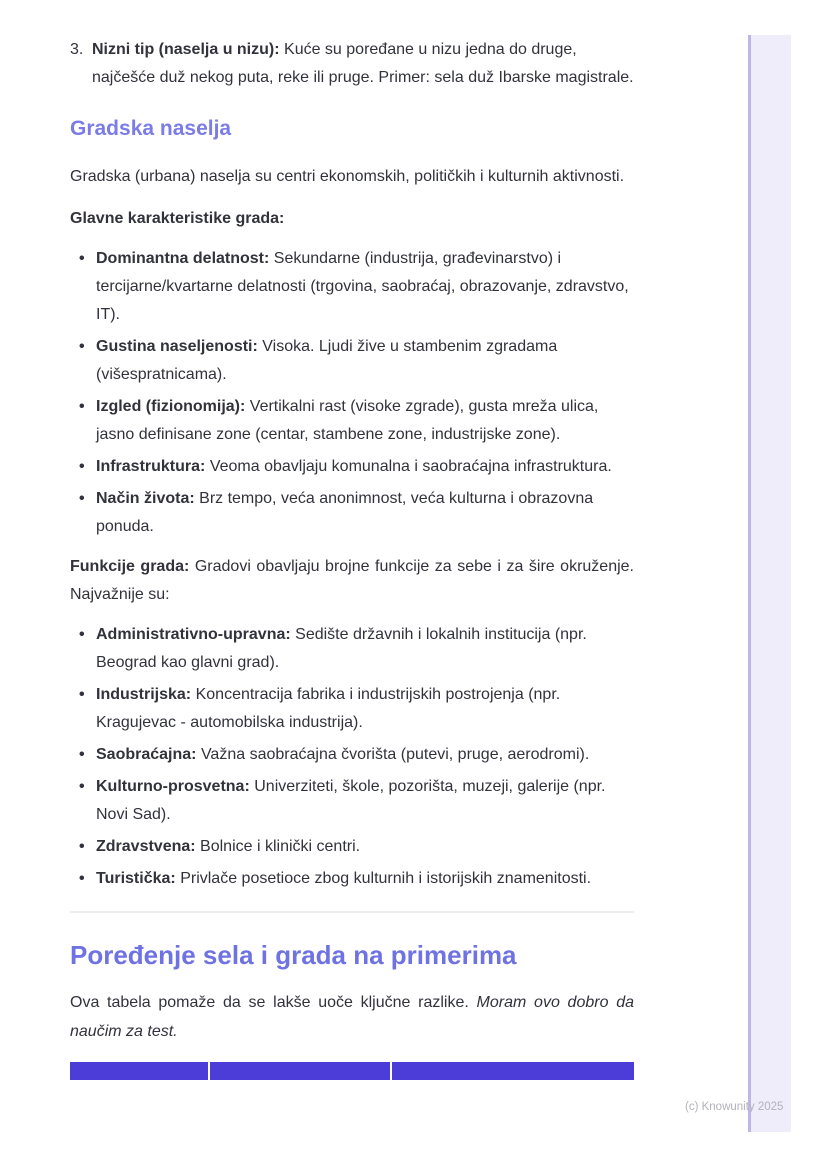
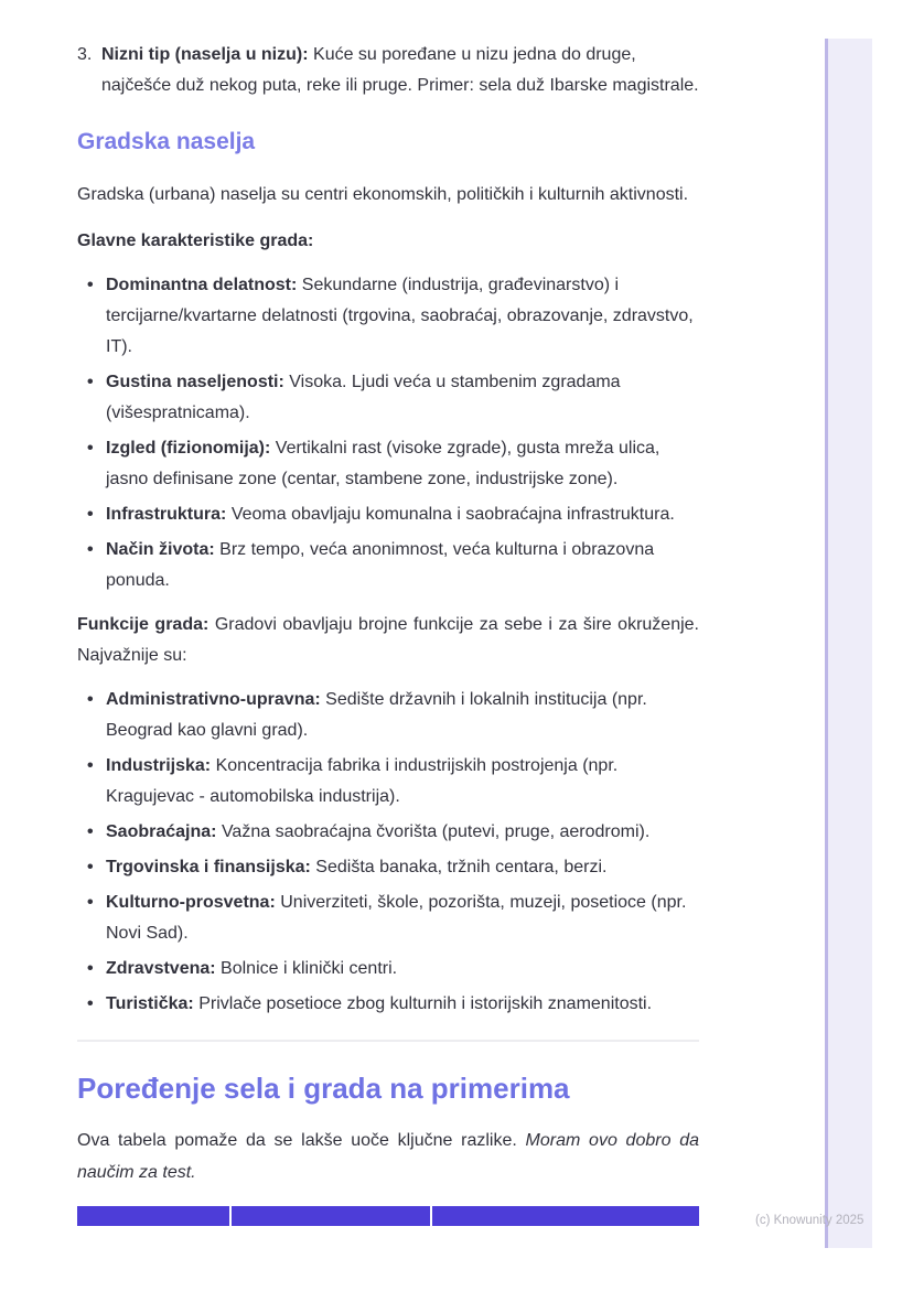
  (c) Knowunity 2025
  3.
  Nizni tip (naselja u nizu): Kuće su poređane u nizu jedna do druge, najčešće duž nekog puta, reke ili pruge. Primer: sela duž Ibarske magistrale.
  Gradska naselja
  Gradska (urbana) naselja su centri ekonomskih, političkih i kulturnih aktivnosti.
  Glavne karakteristike grada:
  Dominantna delatnost: Sekundarne (industrija, građevinarstvo) i tercijarne/kvartarne delatnosti (trgovina, saobraćaj, obrazovanje, zdravstvo, IT).
- Gustina naseljenosti: Visoka. Ljudi žive u stambenim zgradama (višespratnicama).
+ Gustina naseljenosti: Visoka. Ljudi veća u stambenim zgradama (višespratnicama).
  Izgled (fizionomija): Vertikalni rast (visoke zgrade), gusta mreža ulica, jasno definisane zone (centar, stambene zone, industrijske zone).
  Infrastruktura: Veoma obavljaju komunalna i saobraćajna infrastruktura.
  Način života: Brz tempo, veća anonimnost, veća kulturna i obrazovna ponuda.
  Funkcije grada: Gradovi obavljaju brojne funkcije za sebe i za šire okruženje. Najvažnije su:
  Administrativno-upravna: Sedište državnih i lokalnih institucija (npr. Beograd kao glavni grad).
  Industrijska: Koncentracija fabrika i industrijskih postrojenja (npr. Kragujevac - automobilska industrija).
  Saobraćajna: Važna saobraćajna čvorišta (putevi, pruge, aerodromi).
+ Trgovinska i finansijska: Sedišta banaka, tržnih centara, berzi.
- Kulturno-prosvetna: Univerziteti, škole, pozorišta, muzeji, galerije (npr. Novi Sad).
+ Kulturno-prosvetna: Univerziteti, škole, pozorišta, muzeji, posetioce (npr. Novi Sad).
  Zdravstvena: Bolnice i klinički centri.
  Turistička: Privlače posetioce zbog kulturnih i istorijskih znamenitosti.
  Poređenje sela i grada na primerima
  Ova tabela pomaže da se lakše uoče ključne razlike. Moram ovo dobro da naučim za test.
